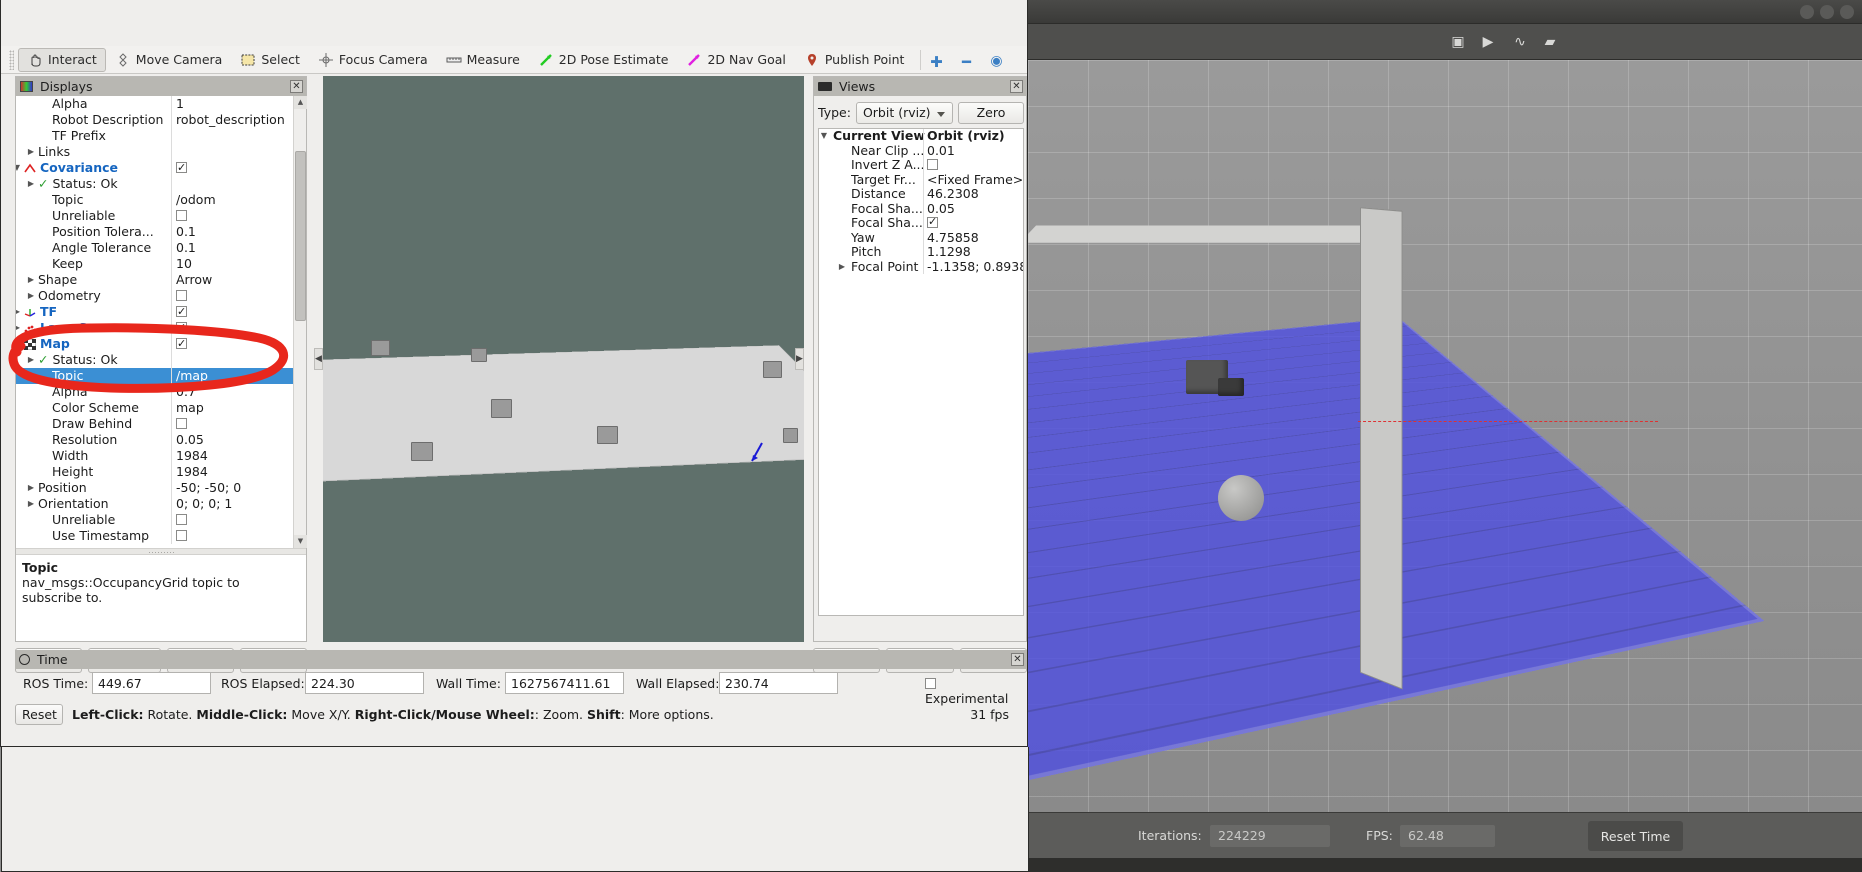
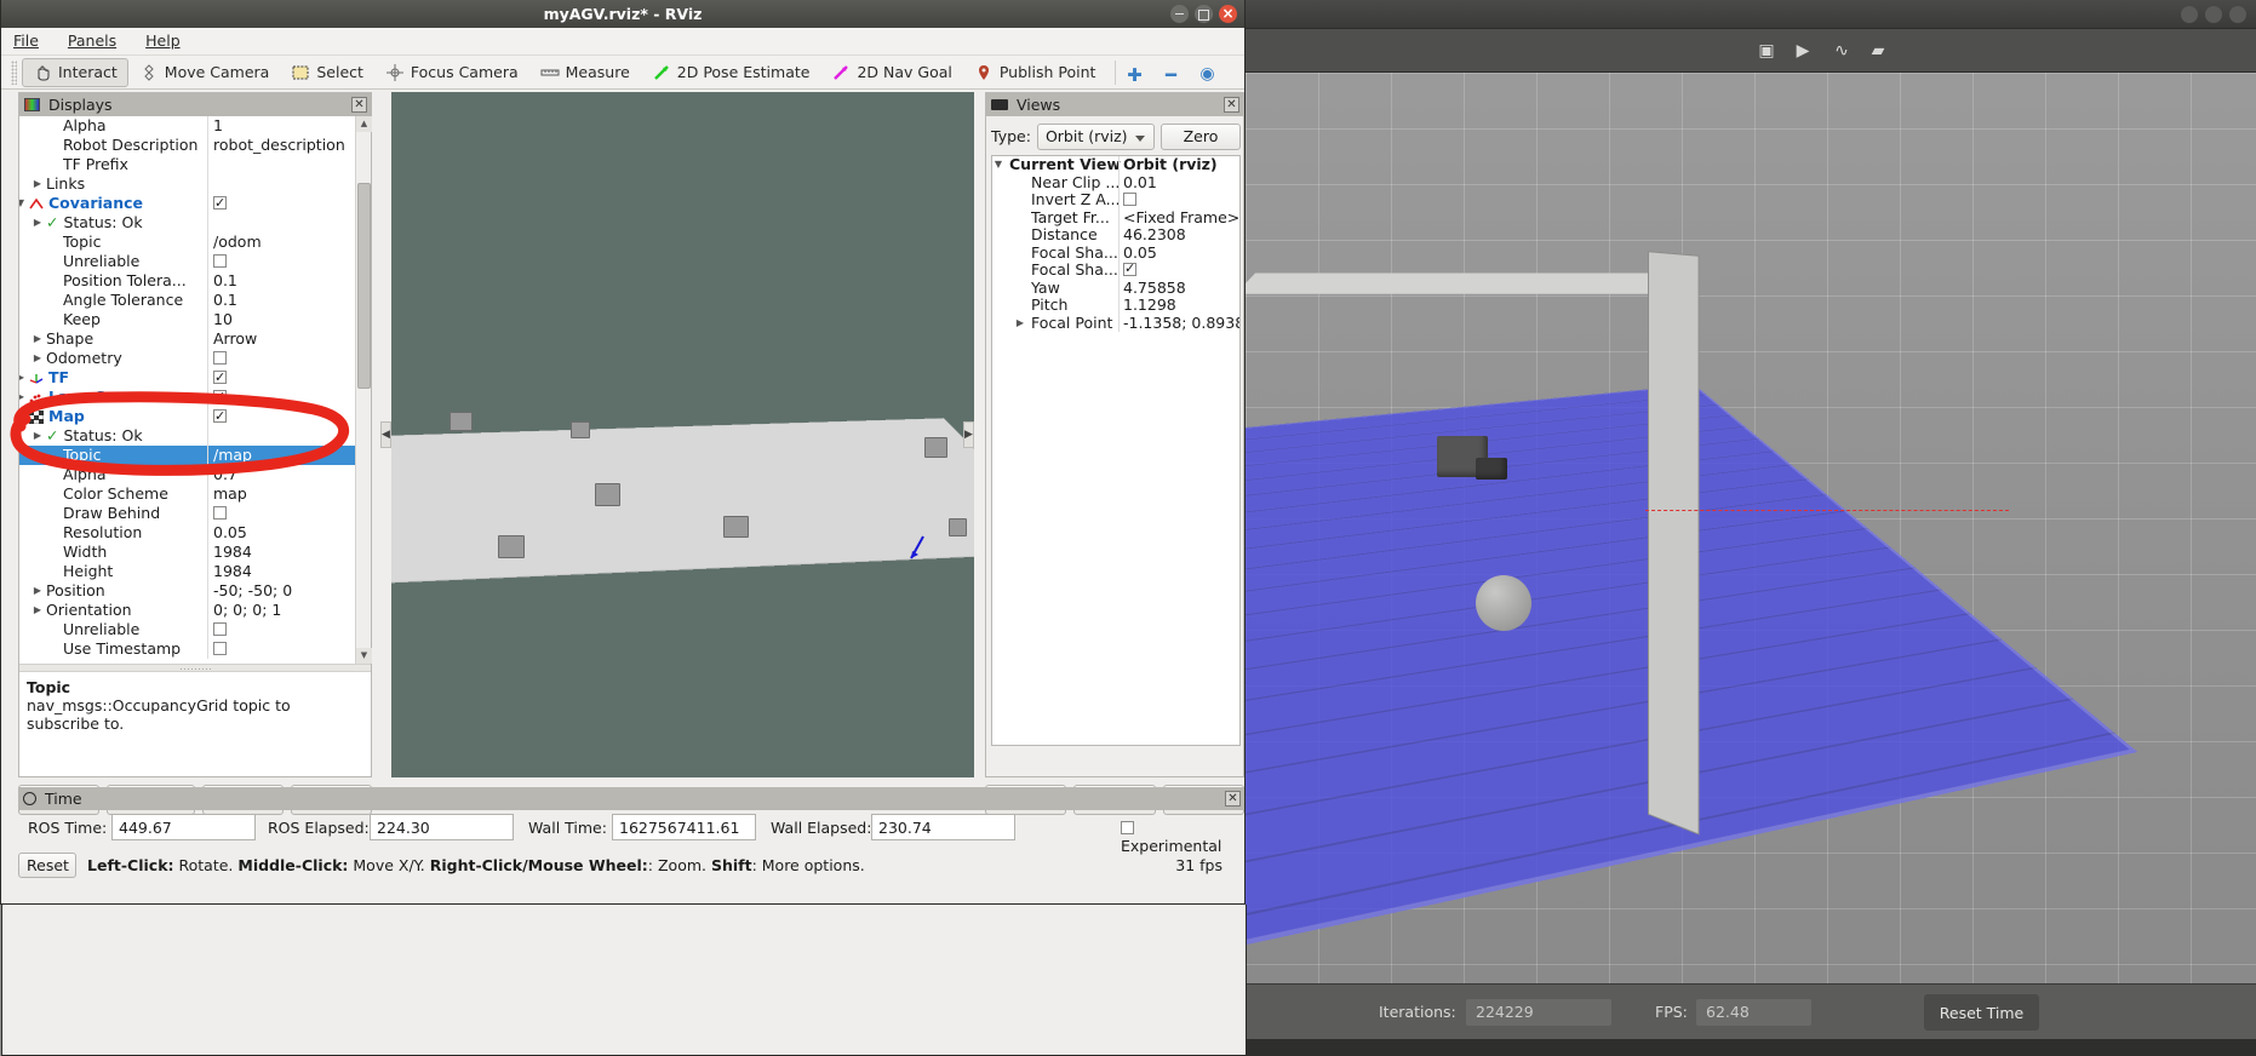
  ▣
  ▶
  ∿
  ▰
  Iterations:
  224229
  FPS:
  62.48
  Reset Time
+ myAGV.rviz* - RViz
+ File Panels Help
  Interact
  Move Camera
  Select
  Focus Camera
  Measure
  2D Pose Estimate
  2D Nav Goal
  Publish Point
  ✚
  ━
  ◉
  Displays
  ✕
  Alpha
  1
  Robot Description
  robot_description
  TF Prefix
  ▶
  Links
  ▼
  Covariance
  ▶
  ✓ Status: Ok
  Topic
  /odom
  Unreliable
  Position Tolera...
  0.1
  Angle Tolerance
  0.1
  Keep
  10
  ▶
  Shape
  Arrow
  ▶
  Odometry
  ▶
  TF
  ▶
  Map
  ▶
  ✓ Status: Ok
  Topic
  /map
  Alpha
  Color Scheme
  map
  Draw Behind
  Resolution
  0.05
  Width
  1984
  Height
  1984
  ▶
  Position
  -50; -50; 0
  ▶
  Orientation
  0; 0; 0; 1
  Unreliable
  Use Timestamp
  ▲
  ▼
  Topic
  nav_msgs::OccupancyGrid topic to subscribe to.
  ◀
  ▶
  Views
  ✕
  Type:
  Orbit (rviz)
  Zero
  ▼
  Current View
  Orbit (rviz)
  Near Clip ..
  0.01
  Invert Z A..
  Target Fr...
  <Fixed Frame>
  Distance
  46.2308
  Focal Sha...
  0.05
  Focal Sha...
  Yaw
  4.75858
  Pitch
  1.1298
  ▶
  Focal Point
  -1.1358; 0.893
  Time
  ✕
  ROS Time:
  449.67
  ROS Elapsed:
  224.30
  Wall Time:
  1627567411.61
  Wall Elapsed:
  230.74
  Experimental
  Reset
  Left-Click: Rotate. Middle-Click: Move X/Y. Right-Click/Mouse Wheel:: Zoom. Shift: More options.
  31 fps
